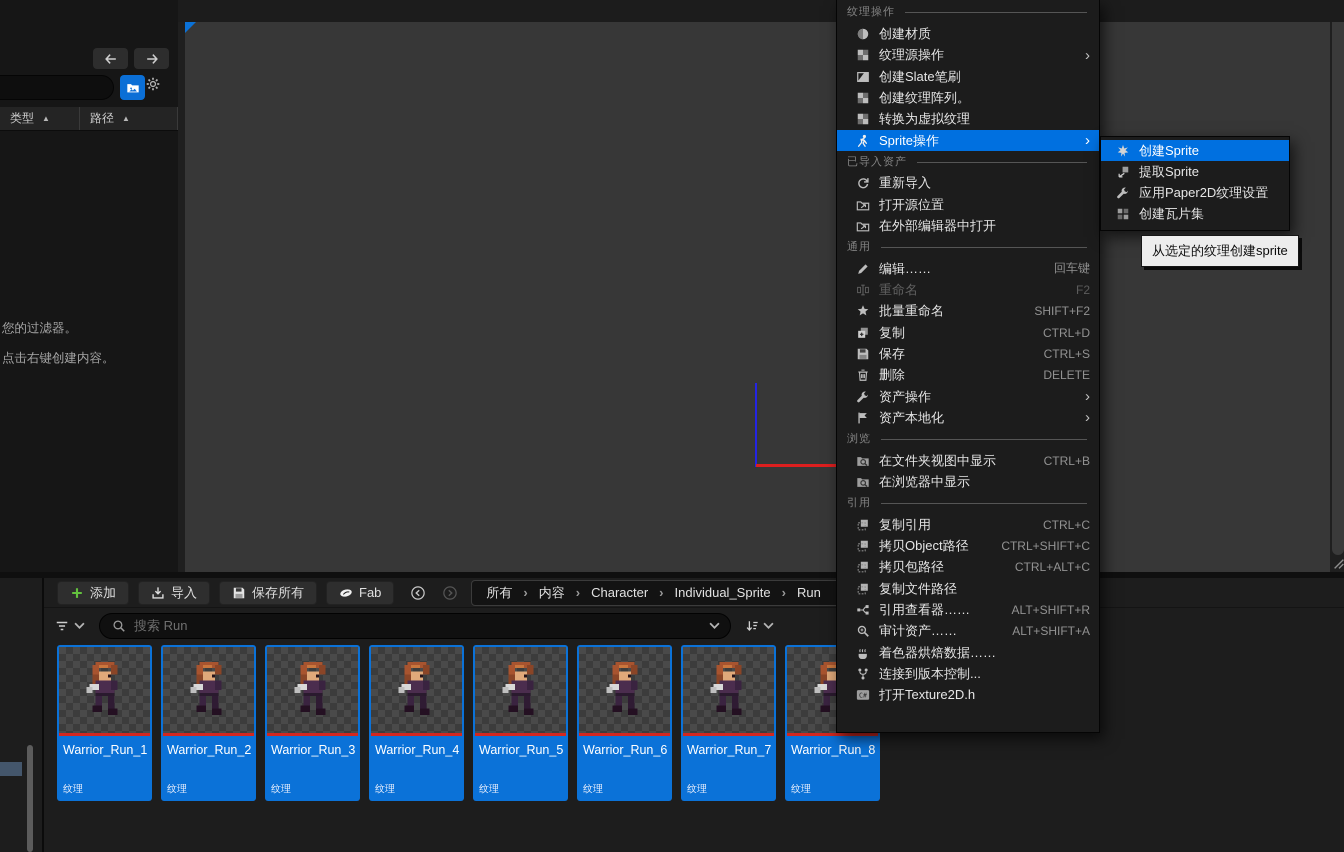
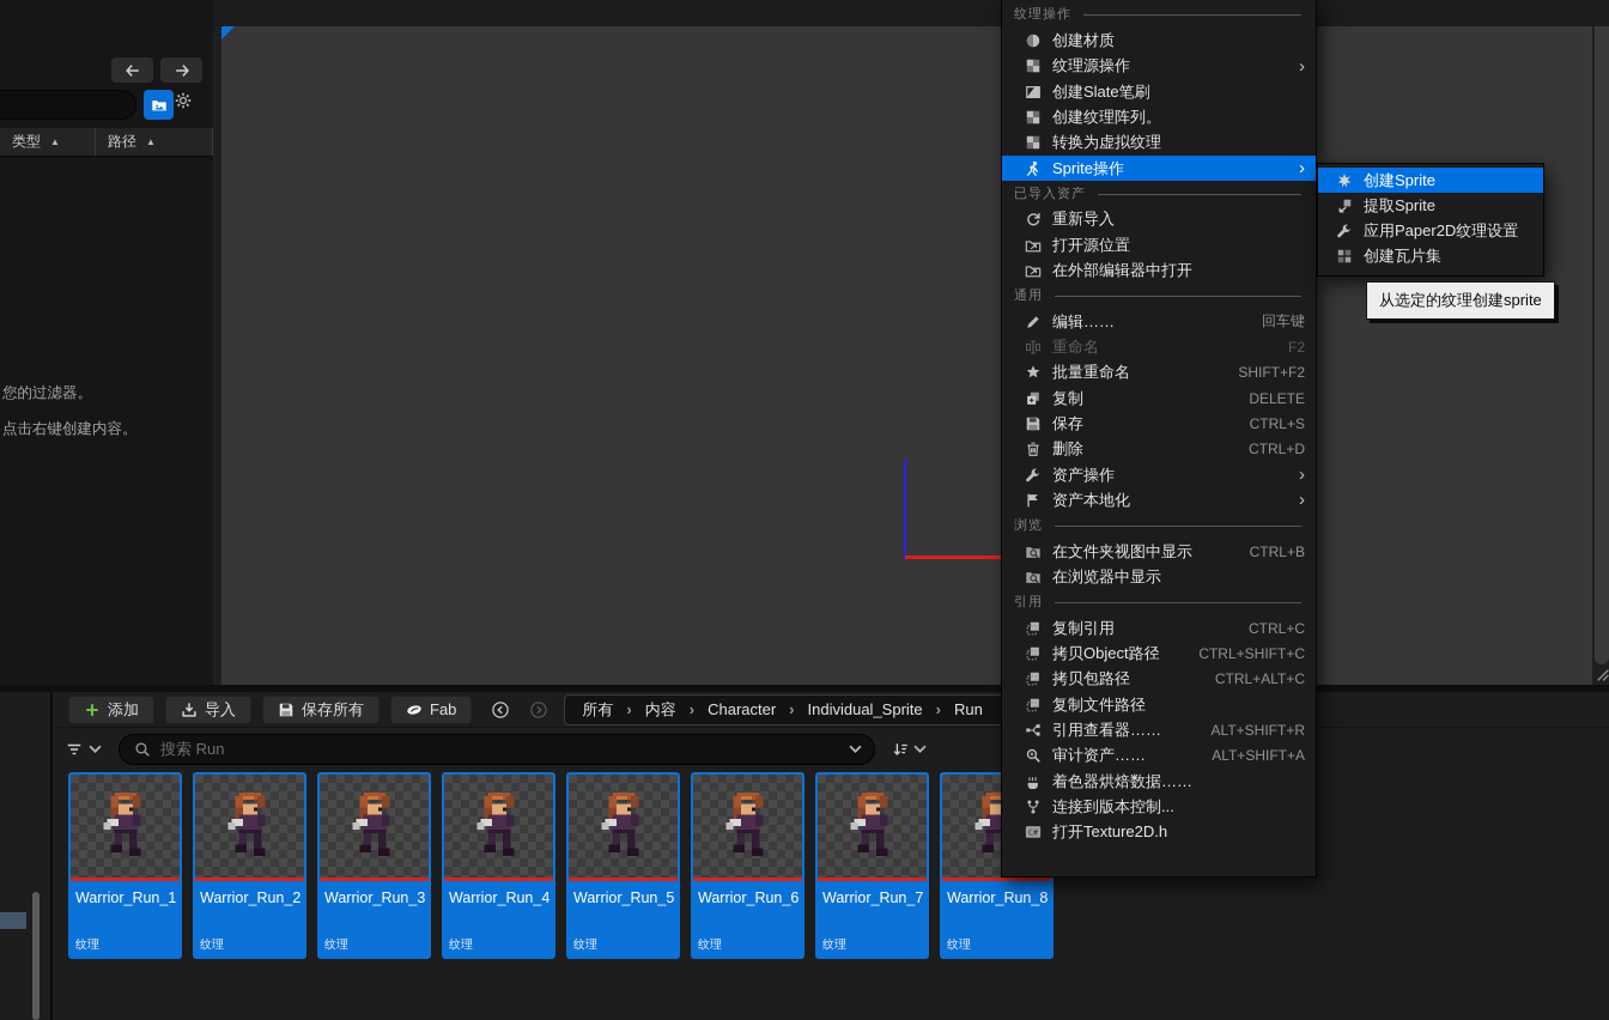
  类型
  ▲
  路径
  ▲
  您的过滤器。
  点击右键创建内容。
  添加
  导入
  保存所有
  Fab
  所有
  ›
  内容
  ›
  Character
  ›
  Individual_Sprite
  ›
  Run
  搜索 Run
  Warrior_Run_1
  纹理
  Warrior_Run_2
  纹理
  Warrior_Run_3
  纹理
  Warrior_Run_4
  纹理
  Warrior_Run_5
  纹理
  Warrior_Run_6
  纹理
  Warrior_Run_7
  纹理
  Warrior_Run_8
  纹理
  纹理操作
  创建材质
  纹理源操作
  ›
  创建Slate笔刷
  创建纹理阵列。
  转换为虚拟纹理
  Sprite操作
  ›
  已导入资产
  重新导入
  打开源位置
  在外部编辑器中打开
  通用
  编辑……
  回车键
  重命名
  F2
  批量重命名
  SHIFT+F2
  复制
- CTRL+D
+ DELETE
  保存
  CTRL+S
  删除
- DELETE
+ CTRL+D
  资产操作
  ›
  资产本地化
  ›
  浏览
  在文件夹视图中显示
  CTRL+B
  在浏览器中显示
  引用
  复制引用
  CTRL+C
  拷贝Object路径
  CTRL+SHIFT+C
  拷贝包路径
  CTRL+ALT+C
  复制文件路径
  引用查看器……
  ALT+SHIFT+R
  审计资产……
  ALT+SHIFT+A
  着色器烘焙数据……
  连接到版本控制...
  C#
  打开Texture2D.h
  创建Sprite
  提取Sprite
  应用Paper2D纹理设置
  创建瓦片集
  从选定的纹理创建sprite
